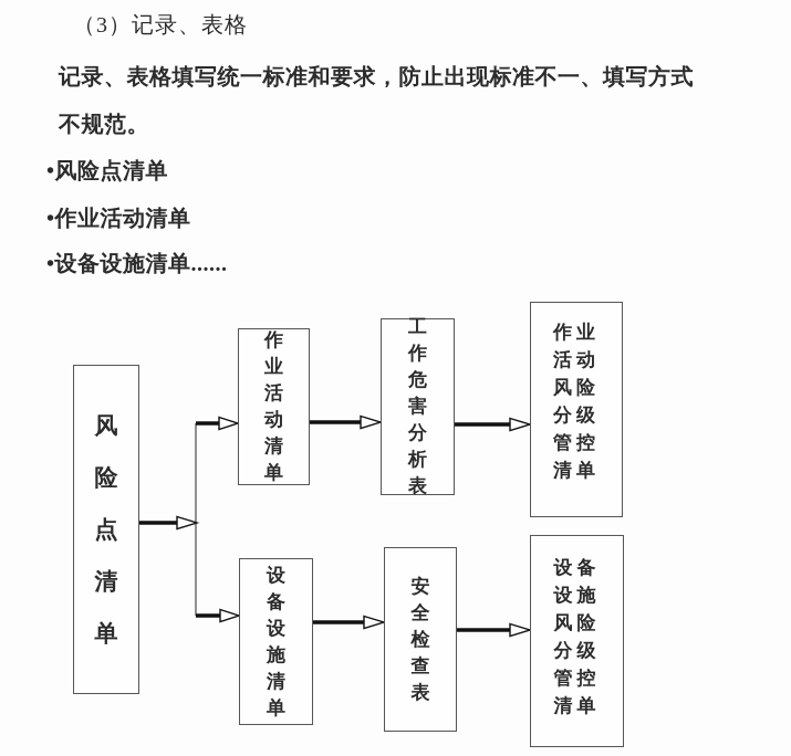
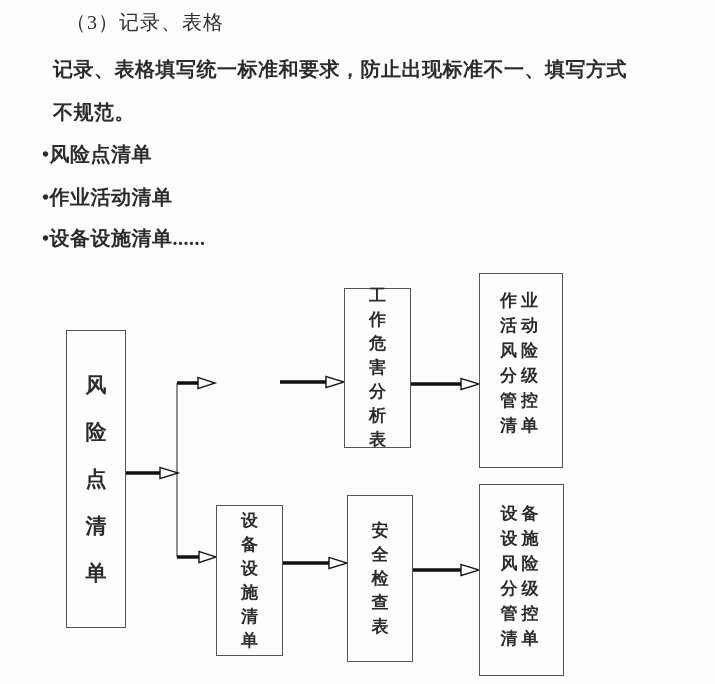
  （3）记录、表格
  记录、表格填写统一标准和要求，防止出现标准不一、填写方式
  不规范。
  •风险点清单
  •作业活动清单
  •设备设施清单......
  风险点清单
- 作业活动清单
  工作危害分析表
  作业活动风险分级管控清单
  设备设施清单
  安全检查表
  设备设施风险分级管控清单
